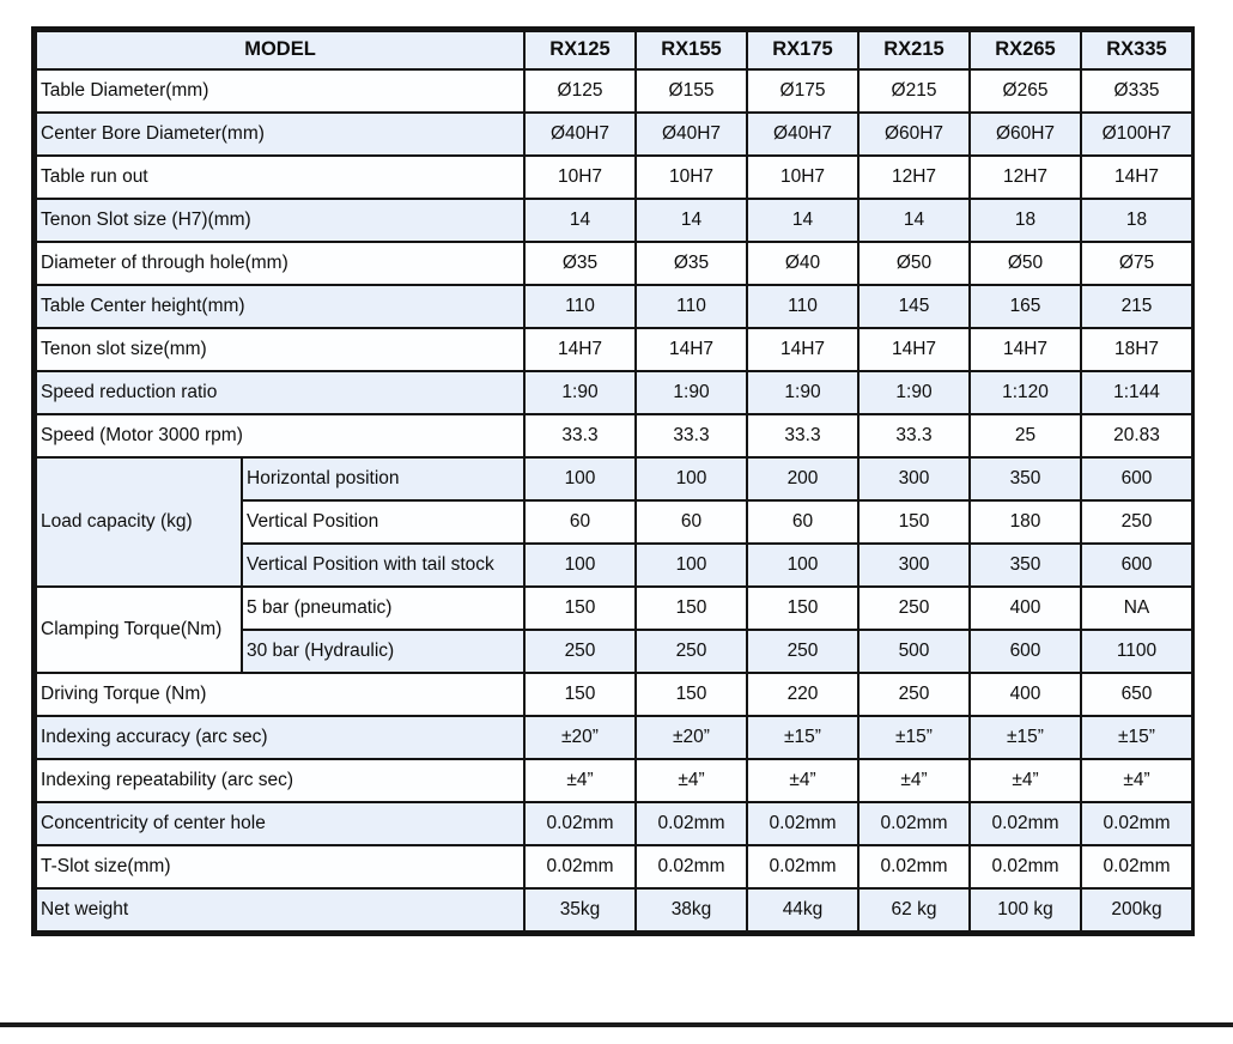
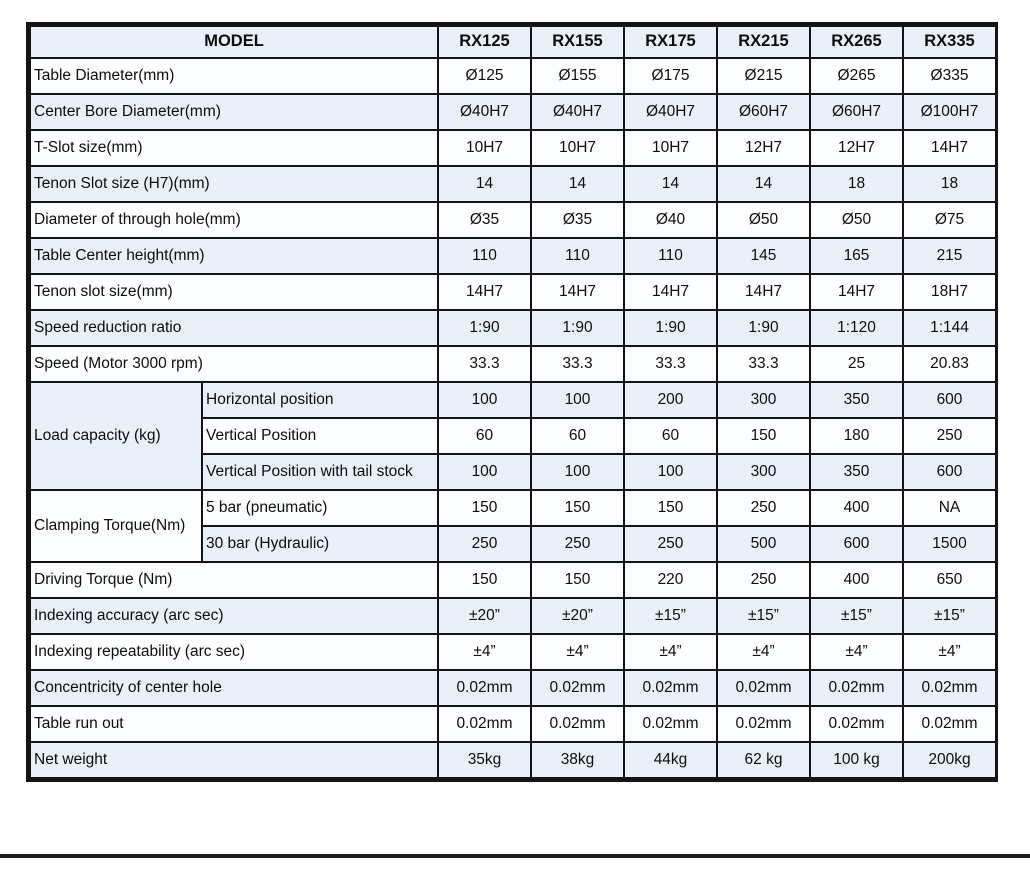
  MODEL	RX125	RX155	RX175	RX215	RX265	RX335
  Table Diameter(mm)	Ø125	Ø155	Ø175	Ø215	Ø265	Ø335
  Center Bore Diameter(mm)	Ø40H7	Ø40H7	Ø40H7	Ø60H7	Ø60H7	Ø100H7
- Table run out	10H7	10H7	10H7	12H7	12H7	14H7
+ T-Slot size(mm)	10H7	10H7	10H7	12H7	12H7	14H7
  Tenon Slot size (H7)(mm)	14	14	14	14	18	18
  Diameter of through hole(mm)	Ø35	Ø35	Ø40	Ø50	Ø50	Ø75
  Table Center height(mm)	110	110	110	145	165	215
  Tenon slot size(mm)	14H7	14H7	14H7	14H7	14H7	18H7
  Speed reduction ratio	1:90	1:90	1:90	1:90	1:120	1:144
  Speed (Motor 3000 rpm)	33.3	33.3	33.3	33.3	25	20.83
  Load capacity (kg)	Horizontal position	100	100	200	300	350	600
  Vertical Position	60	60	60	150	180	250
  Vertical Position with tail stock	100	100	100	300	350	600
  Clamping Torque(Nm)	5 bar (pneumatic)	150	150	150	250	400	NA
- 30 bar (Hydraulic)	250	250	250	500	600	1100
+ 30 bar (Hydraulic)	250	250	250	500	600	1500
  Driving Torque (Nm)	150	150	220	250	400	650
  Indexing accuracy (arc sec)	±20”	±20”	±15”	±15”	±15”	±15”
  Indexing repeatability (arc sec)	±4”	±4”	±4”	±4”	±4”	±4”
  Concentricity of center hole	0.02mm	0.02mm	0.02mm	0.02mm	0.02mm	0.02mm
- T-Slot size(mm)	0.02mm	0.02mm	0.02mm	0.02mm	0.02mm	0.02mm
+ Table run out	0.02mm	0.02mm	0.02mm	0.02mm	0.02mm	0.02mm
  Net weight	35kg	38kg	44kg	62 kg	100 kg	200kg
